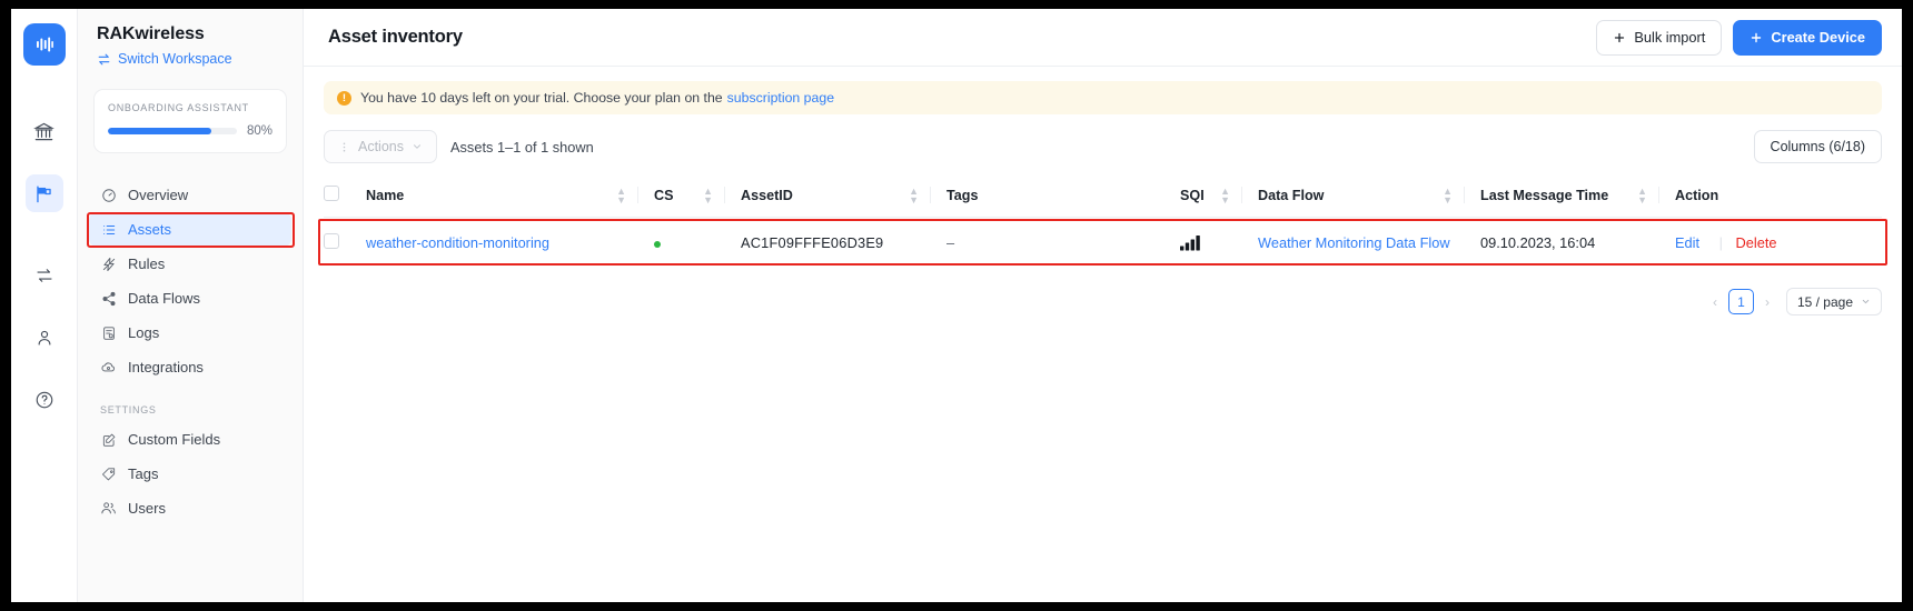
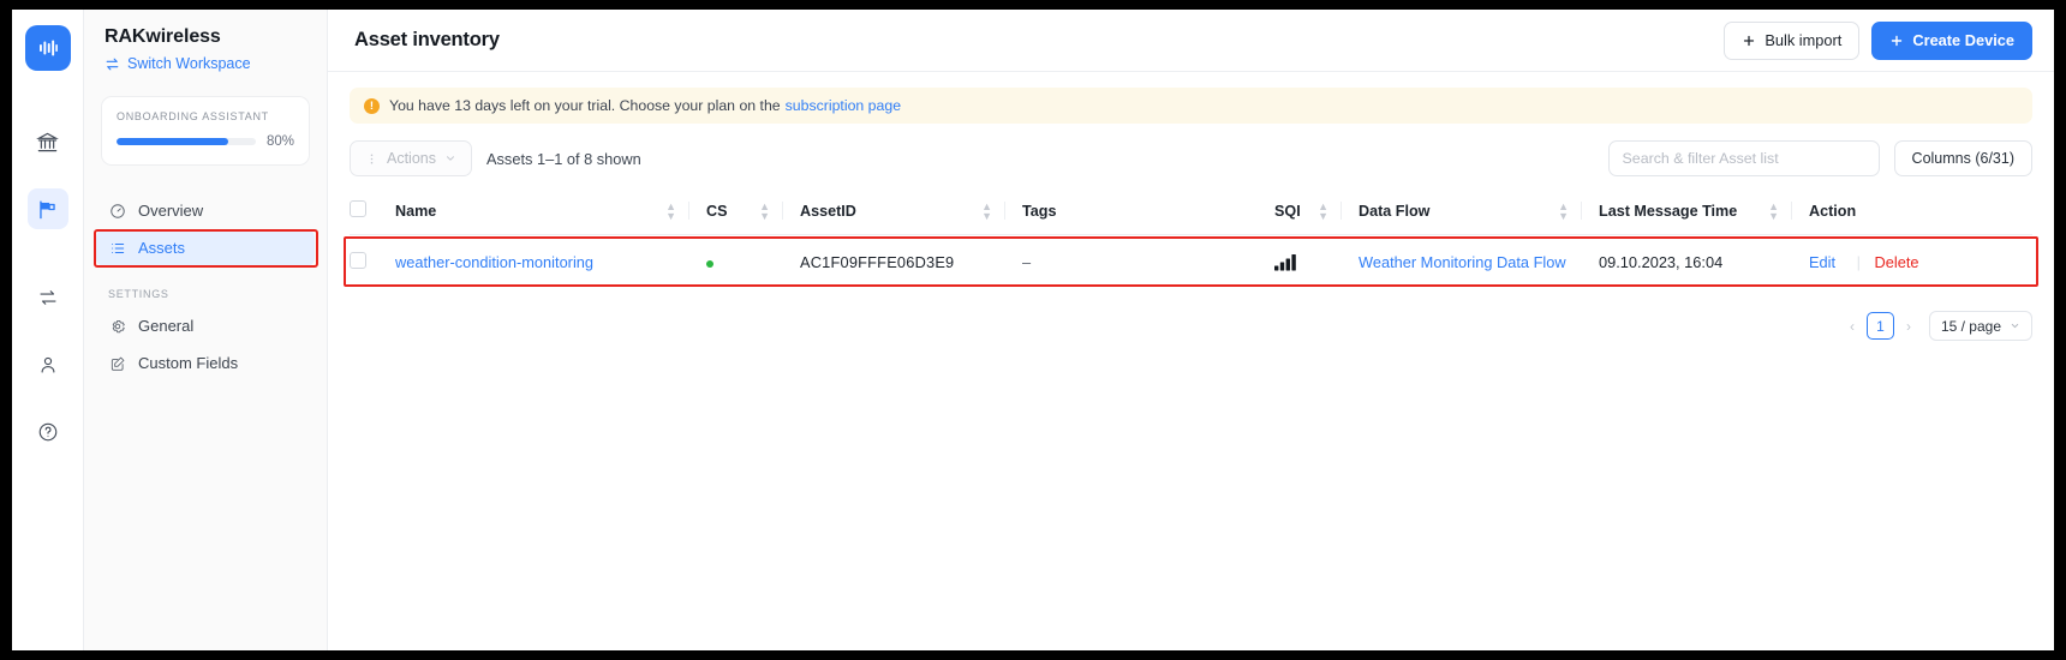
  RAKwireless
  Switch Workspace
  ONBOARDING ASSISTANT
  80%
  Overview
  Assets
- Rules
- Data Flows
- Logs
- Integrations
  SETTINGS
+ General
  Custom Fields
- Tags
- Users
  Asset inventory
  Bulk import
  Create Device
  !
- You have 10 days left on your trial. Choose your plan on the
+ You have 13 days left on your trial. Choose your plan on the
  subscription page
  Actions
- Assets 1–1 of 1 shown
+ Assets 1–1 of 8 shown
+ Search & filter Asset list
- Columns (6/18)
+ Columns (6/31)
  	Name ▲▼	CS ▲▼	AssetID ▲▼	Tags	SQI ▲▼	Data Flow ▲▼	Last Message Time ▲▼	Action
  	weather-condition-monitoring		AC1F09FFFE06D3E9	–		Weather Monitoring Data Flow	09.10.2023, 16:04	Edit | Delete
  ‹
  1
  ›
  15 / page
